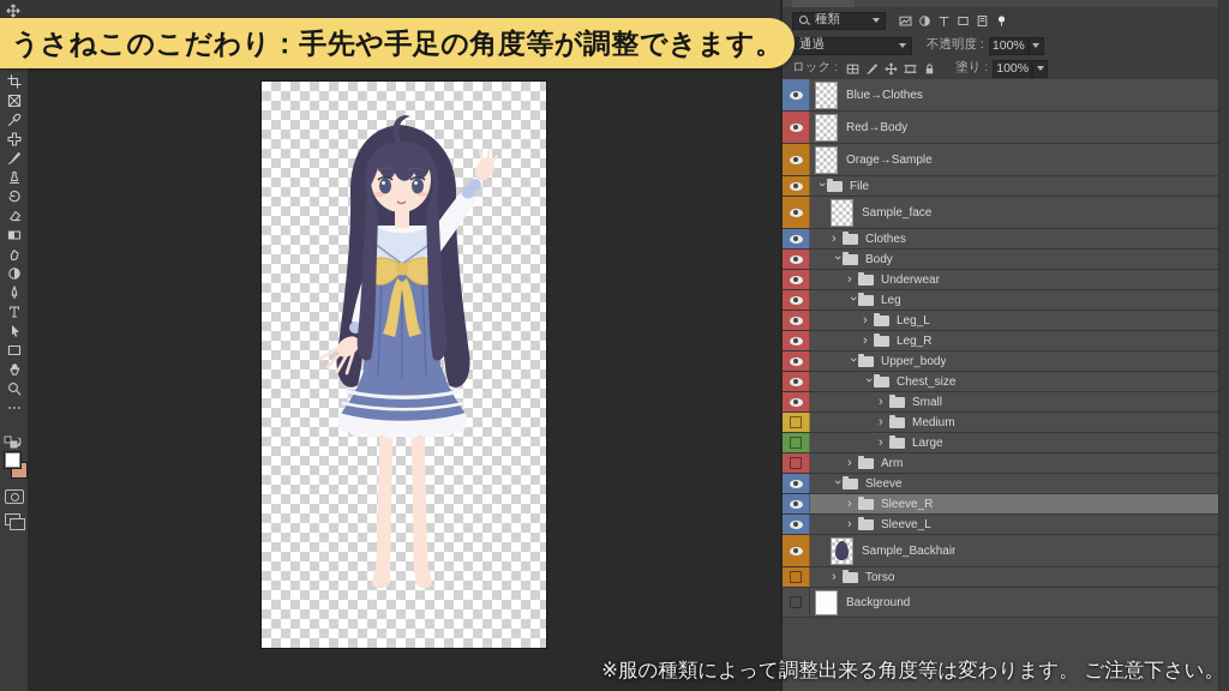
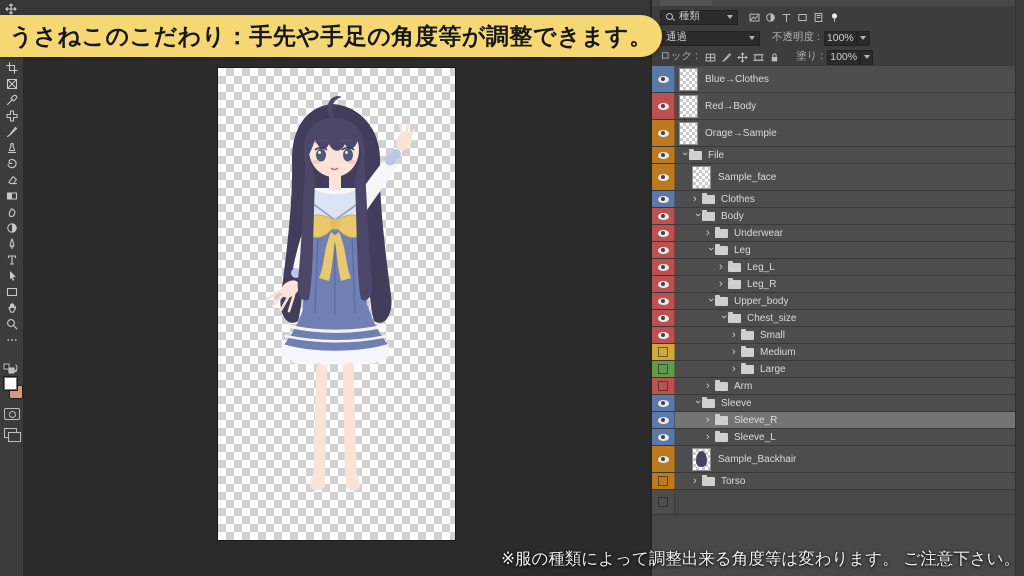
  うさねこのこだわり：手先や手足の角度等が調整できます。
  種類
  通過
  不透明度 :
  100%
  ロック :
  塗り :
  100%
  Blue→Clothes
  Red→Body
  Orage→Sample
  File
  Sample_face
  ›
  Clothes
  Body
  ›
  Underwear
  Leg
  ›
  Leg_L
  ›
  Leg_R
  Upper_body
  Chest_size
  ›
  Small
  ›
  Medium
  ›
  Large
  ›
  Arm
  Sleeve
  ›
  Sleeve_R
  ›
  Sleeve_L
  Sample_Backhair
  ›
  Torso
- Background
  ※服の種類によって調整出来る角度等は変わります。 ご注意下さい。
